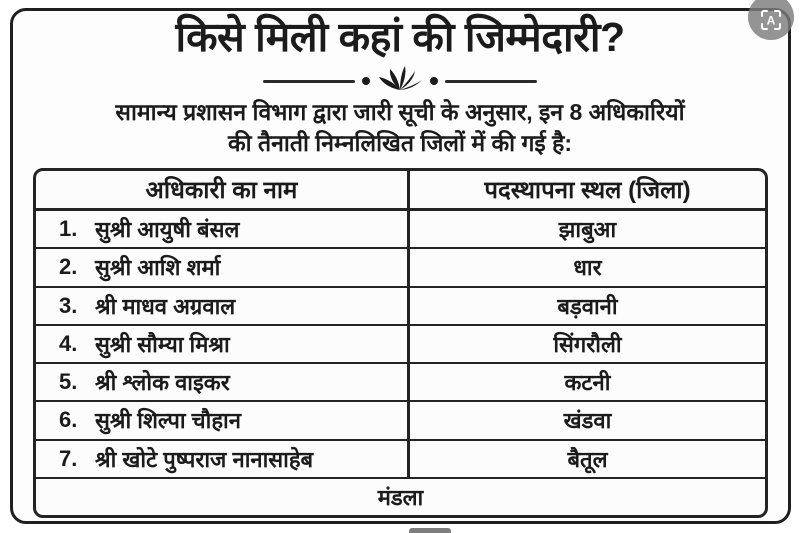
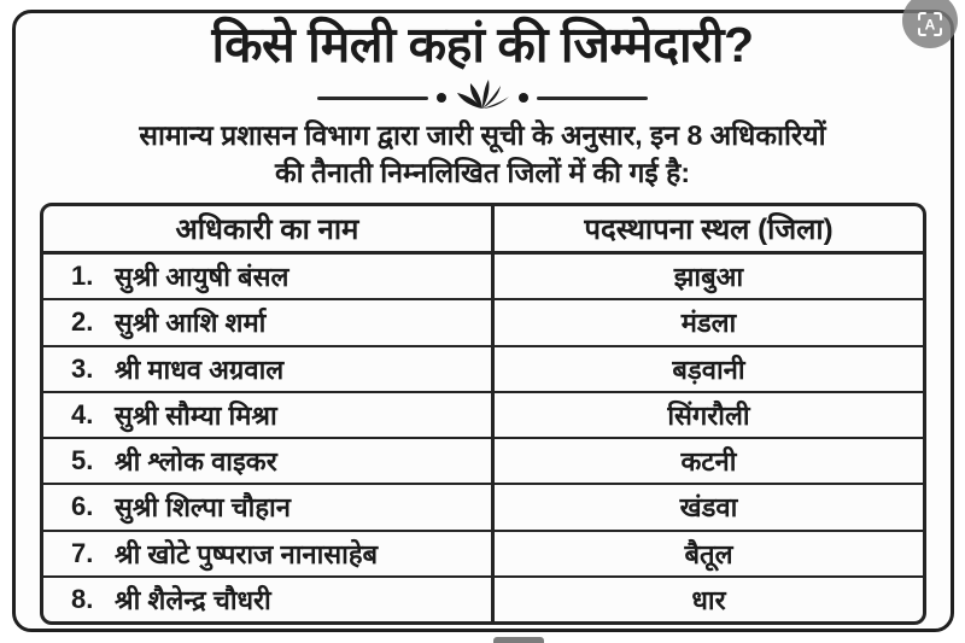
  किसे मिली कहां की जिम्मेदारी?
  सामान्य प्रशासन विभाग द्वारा जारी सूची के अनुसार, इन 8 अधिकारियों
  की तैनाती निम्नलिखित जिलों में की गई है:
  अधिकारी का नाम
  पदस्थापना स्थल (जिला)
  1.
  सुश्री आयुषी बंसल
  झाबुआ
  2.
  सुश्री आशि शर्मा
- धार
+ मंडला
  3.
  श्री माधव अग्रवाल
  बड़वानी
  4.
  सुश्री सौम्या मिश्रा
  सिंगरौली
  5.
  श्री श्लोक वाइकर
  कटनी
  6.
  सुश्री शिल्पा चौहान
  खंडवा
  7.
  श्री खोटे पुष्पराज नानासाहेब
  बैतूल
+ 8.
+ श्री शैलेन्द्र चौधरी
- मंडला
+ धार
  A
